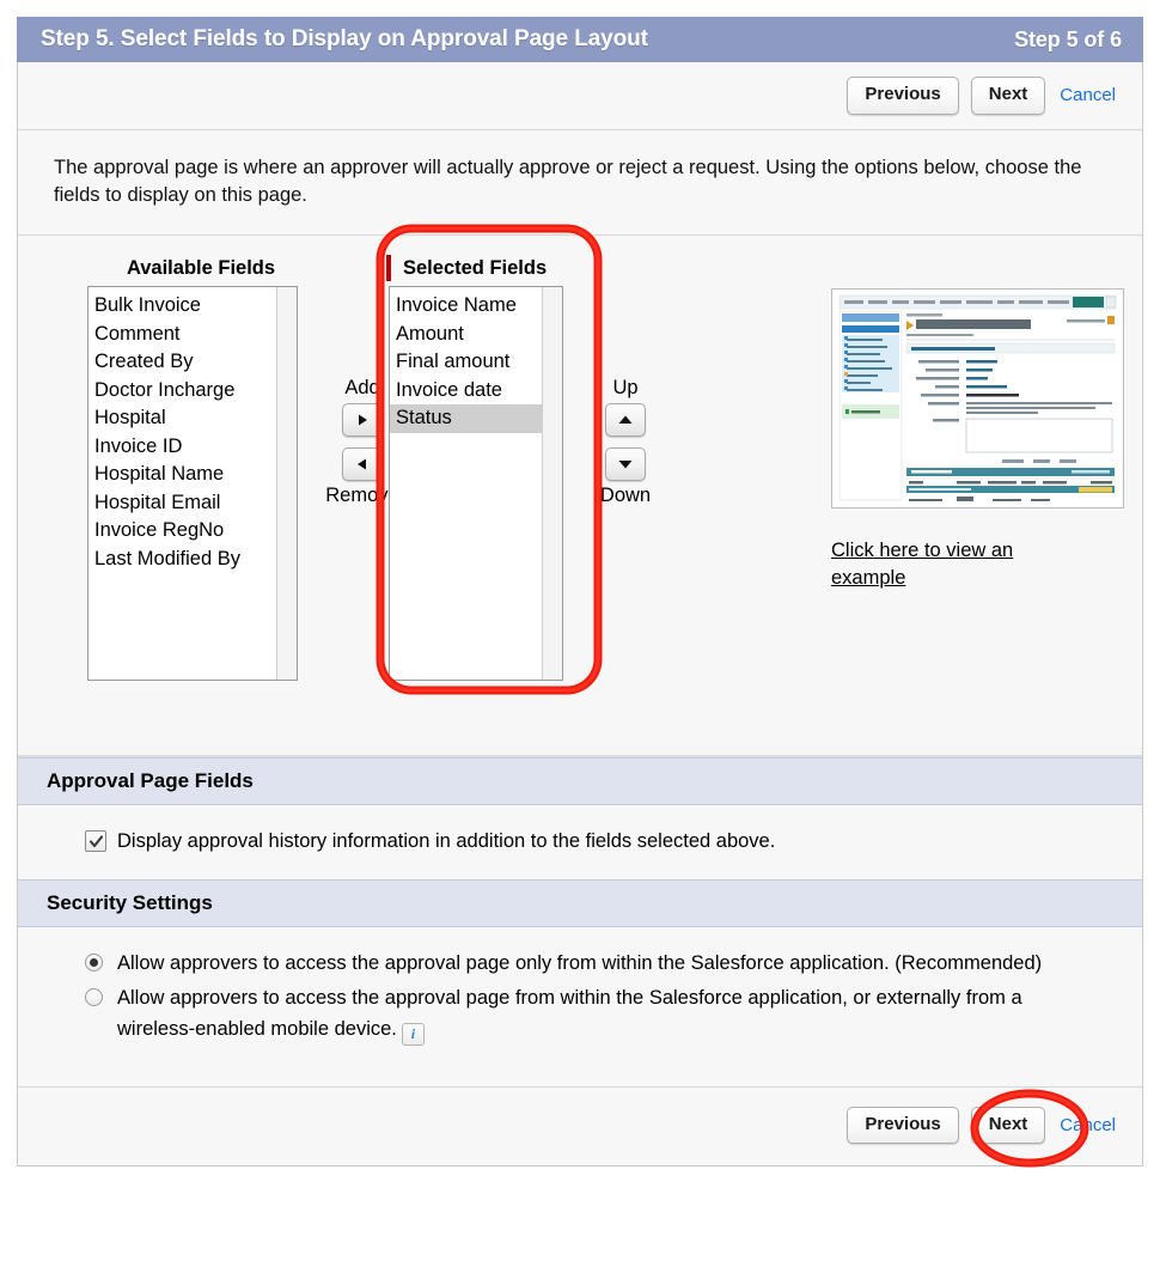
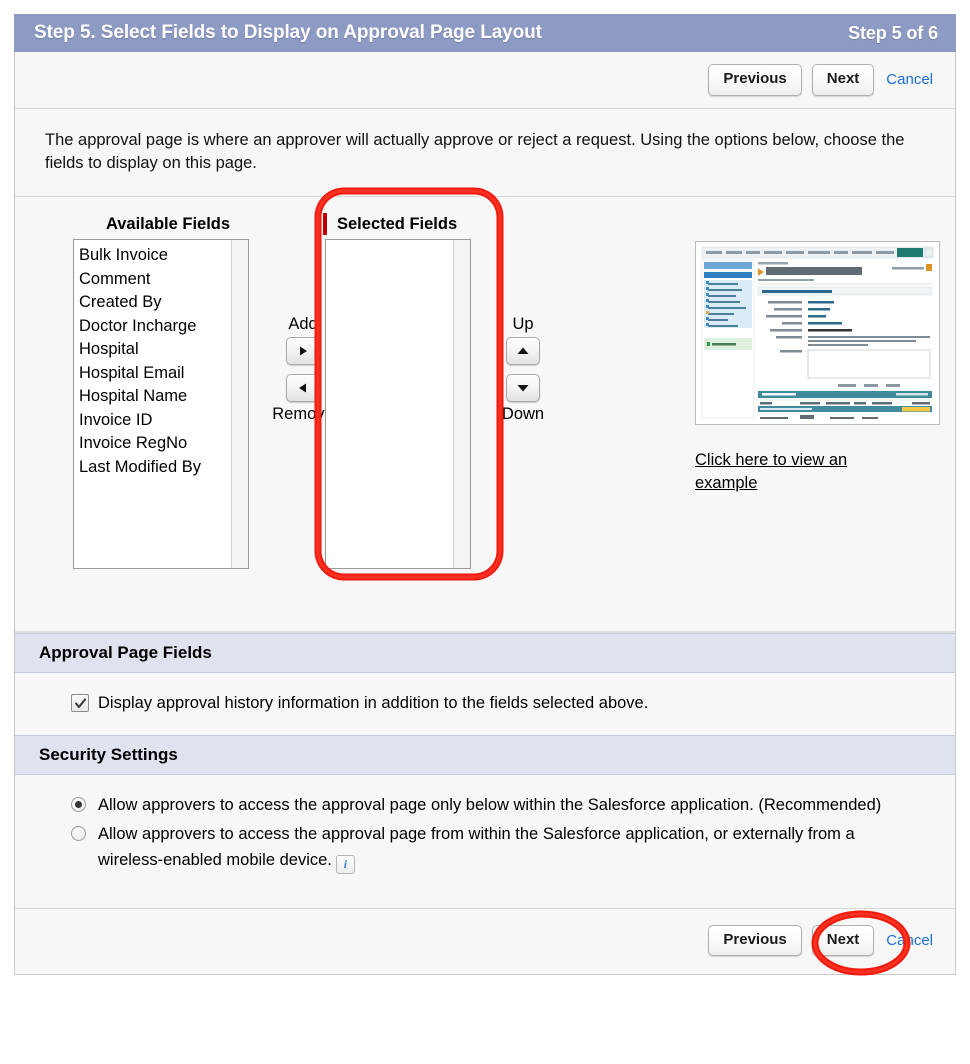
  Step 5. Select Fields to Display on Approval Page Layout
  Step 5 of 6
  Previous
  Next
  Cancel
  The approval page is where an approver will actually approve or reject a request. Using the options below, choose the fields to display on this page.
  Available Fields
  Selected Fields
  Bulk Invoice
  Comment
  Created By
  Doctor Incharge
  Hospital
- Invoice ID
+ Hospital Email
  Hospital Name
- Hospital Email
+ Invoice ID
  Invoice RegNo
  Last Modified By
  Add
- Invoice Name
- Amount
- Final amount
- Invoice date
- Status
  Up
  Down
  Click here to view an example
  Approval Page Fields
  Display approval history information in addition to the fields selected above.
  Security Settings
- Allow approvers to access the approval page only from within the Salesforce application. (Recommended)
+ Allow approvers to access the approval page only below within the Salesforce application. (Recommended)
  Allow approvers to access the approval page from within the Salesforce application, or externally from a wireless-enabled mobile device. i
  Previous
  Next
  Cacel
